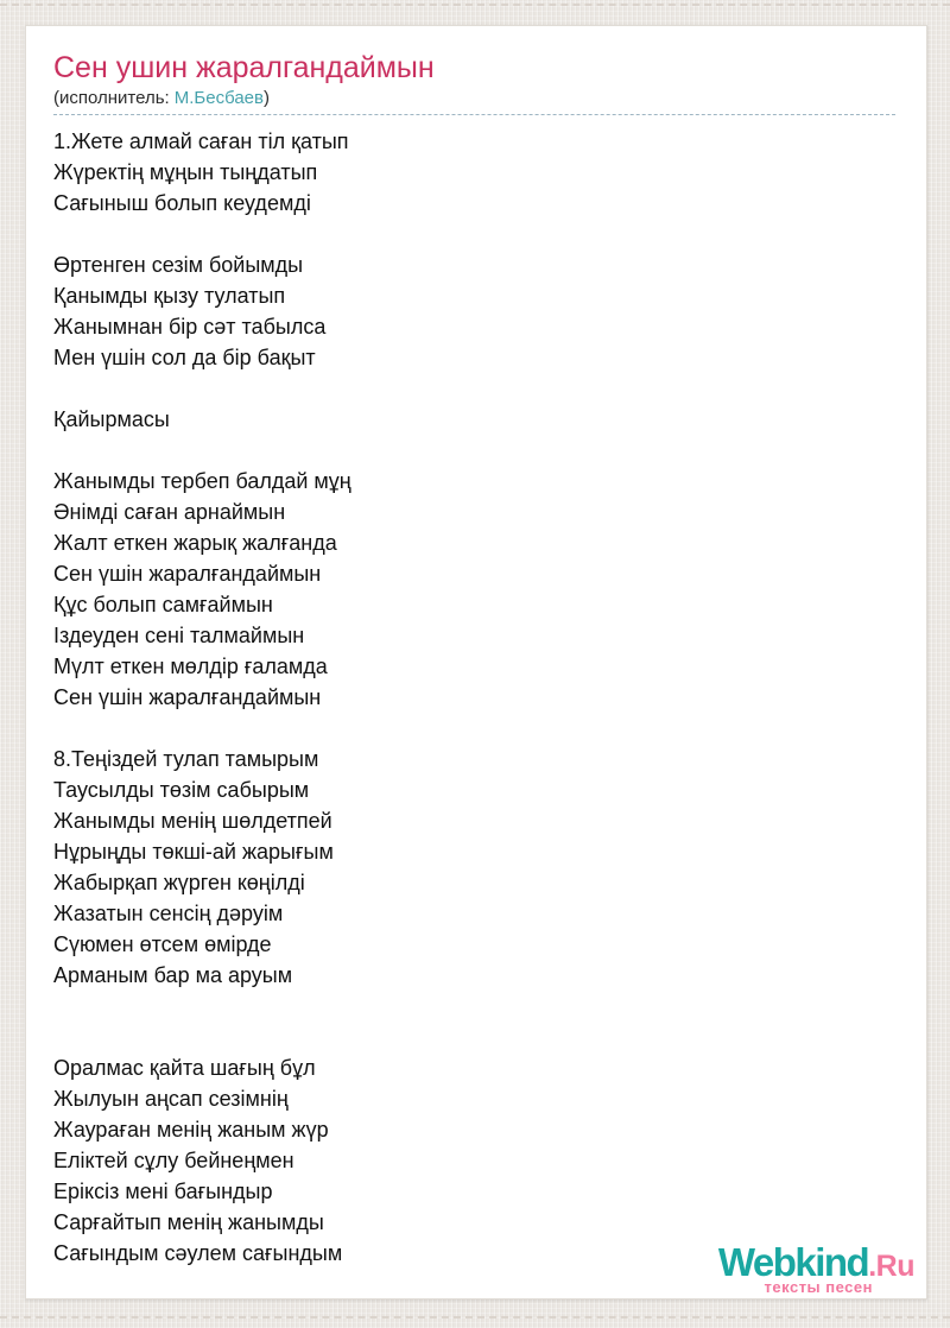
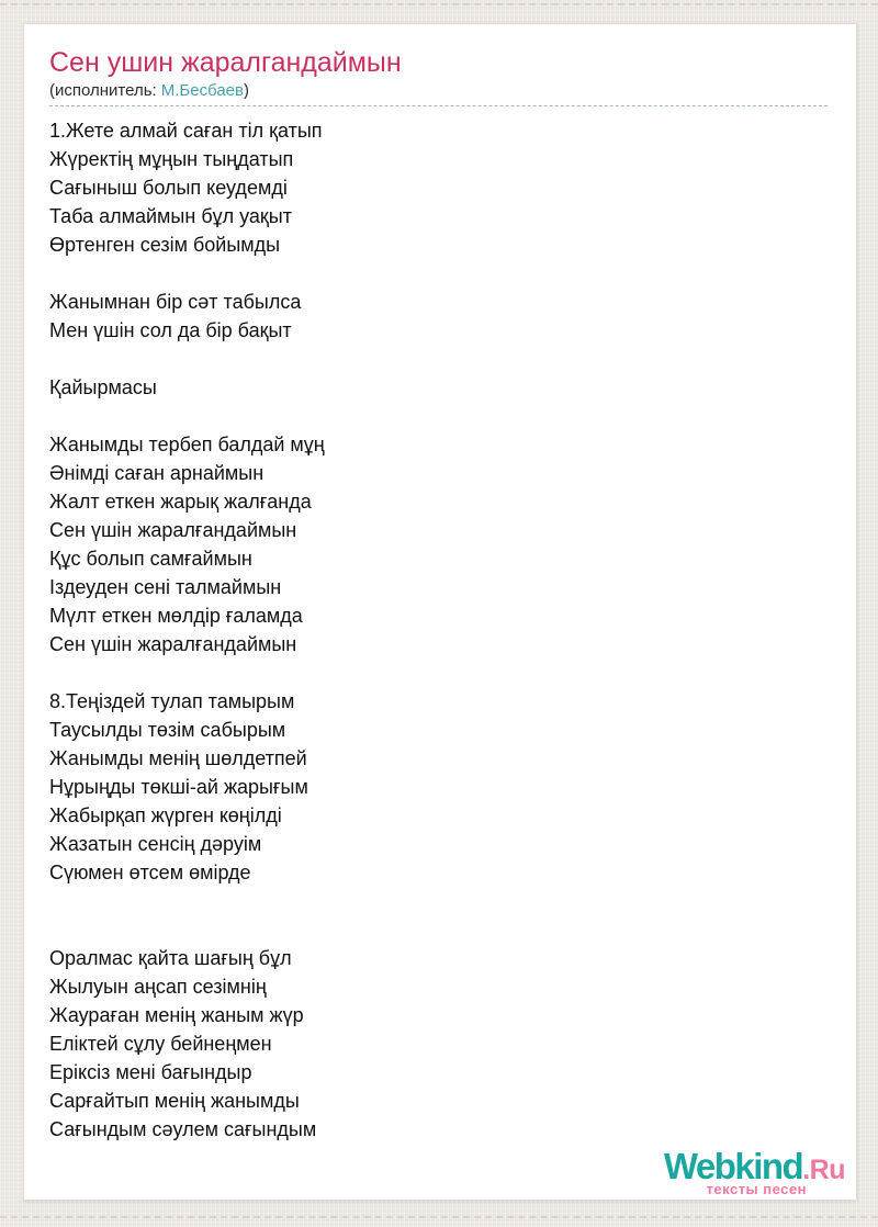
  Сен ушин жаралгандаймын
  (исполнитель: М.Бесбаев)
  1.Жете алмай саған тіл қатып
  Жүректің мұңын тыңдатып
  Сағыныш болып кеудемді
+ Таба алмаймын бұл уақыт
  Өртенген сезім бойымды
- Қанымды қызу тулатып
  Жанымнан бір сәт табылса
  Мен үшін сол да бір бақыт
  Қайырмасы
  Жанымды тербеп балдай мұң
  Әнімді саған арнаймын
  Жалт еткен жарық жалғанда
  Сен үшін жаралғандаймын
  Құс болып самғаймын
  Іздеуден сені талмаймын
  Мүлт еткен мөлдір ғаламда
  Сен үшін жаралғандаймын
  8.Теңіздей тулап тамырым
  Таусылды төзім сабырым
  Жанымды менің шөлдетпей
  Нұрыңды төкші-ай жарығым
  Жабырқап жүрген көңілді
  Жазатын сенсің дәруім
  Сүюмен өтсем өмірде
- Арманым бар ма аруым
  Оралмас қайта шағың бұл
  Жылуын аңсап сезімнің
  Жаураған менің жаным жүр
  Еліктей сұлу бейнеңмен
  Еріксіз мені бағындыр
  Сарғайтып менің жанымды
  Сағындым сәулем сағындым
  Webkind.Ru
  тексты песен
